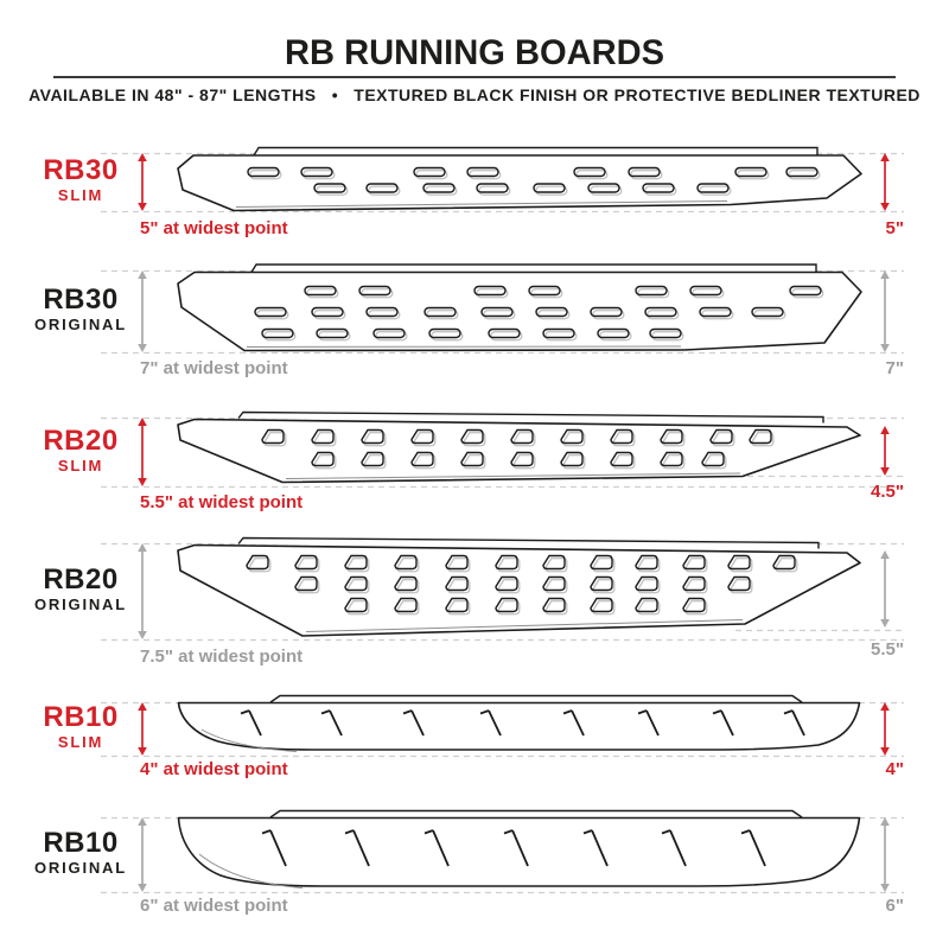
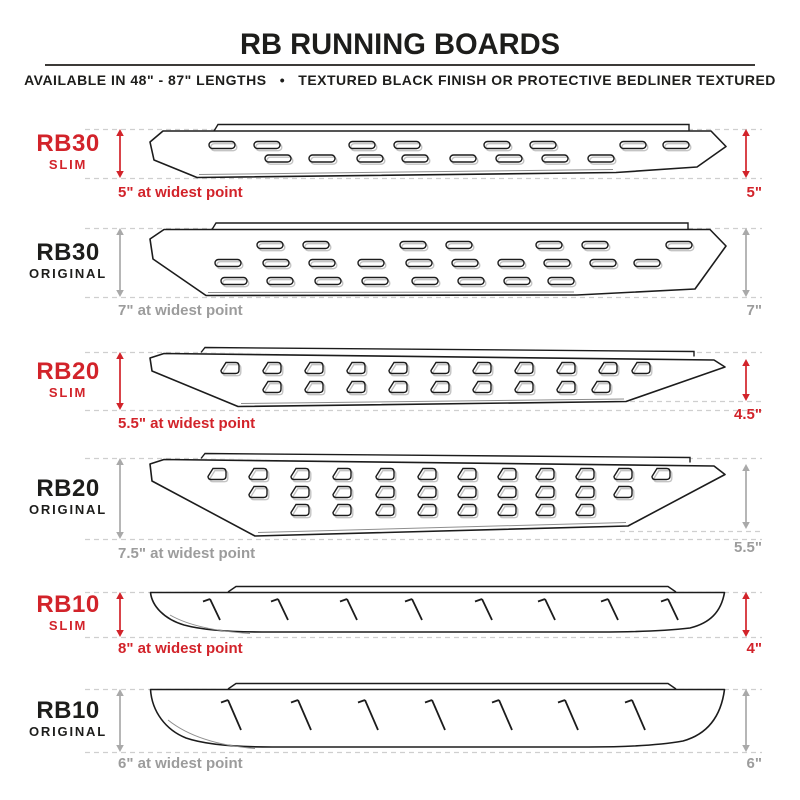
  RB RUNNING BOARDS
  AVAILABLE IN 48" - 87" LENGTHS • TEXTURED BLACK FINISH OR PROTECTIVE BEDLINER TEXTURED
  RB30
  SLIM
  5" at widest point
  5"
  RB30
  ORIGINAL
  7" at widest point
  7"
  RB20
  SLIM
  5.5" at widest point
  4.5"
  RB20
  ORIGINAL
  7.5" at widest point
  5.5"
  RB10
  SLIM
- 4" at widest point
+ 8" at widest point
  4"
  RB10
  ORIGINAL
  6" at widest point
  6"
